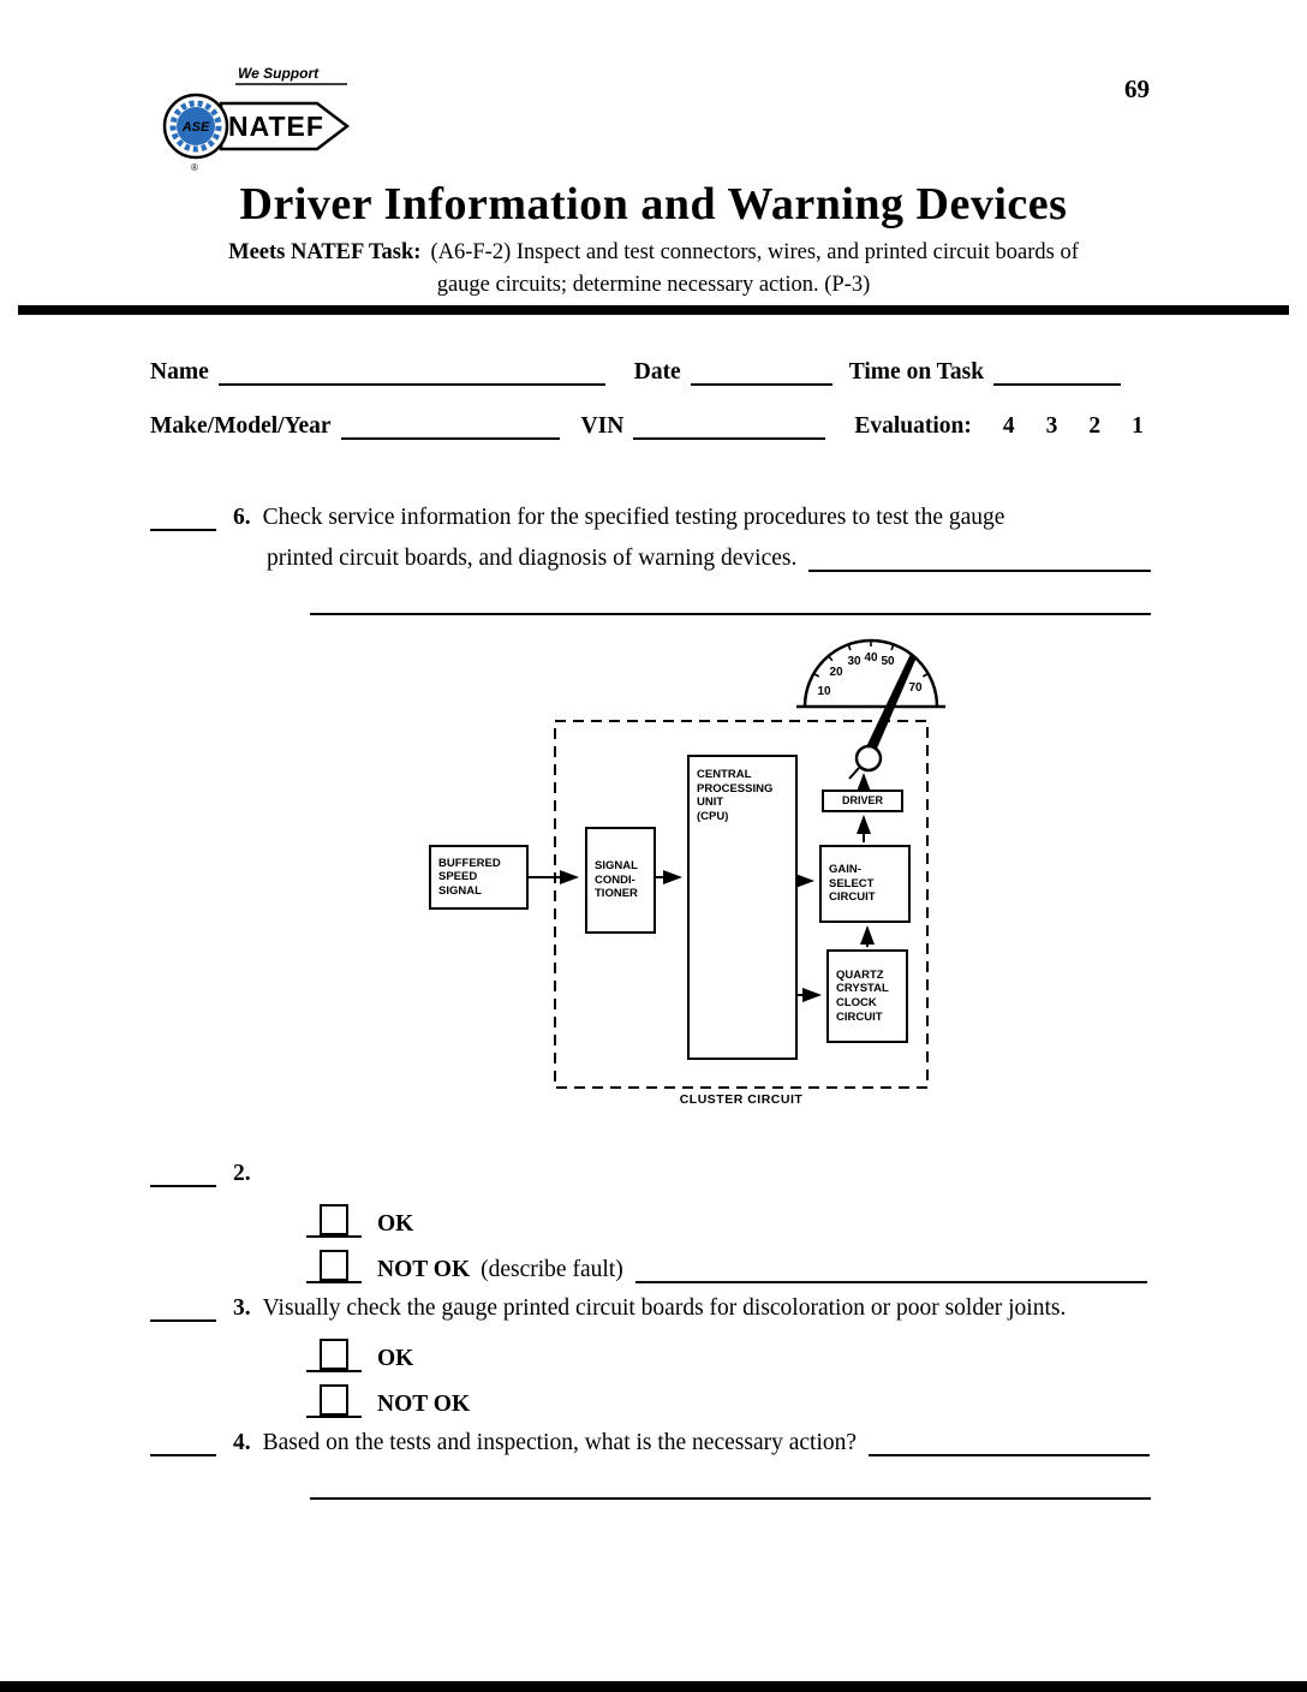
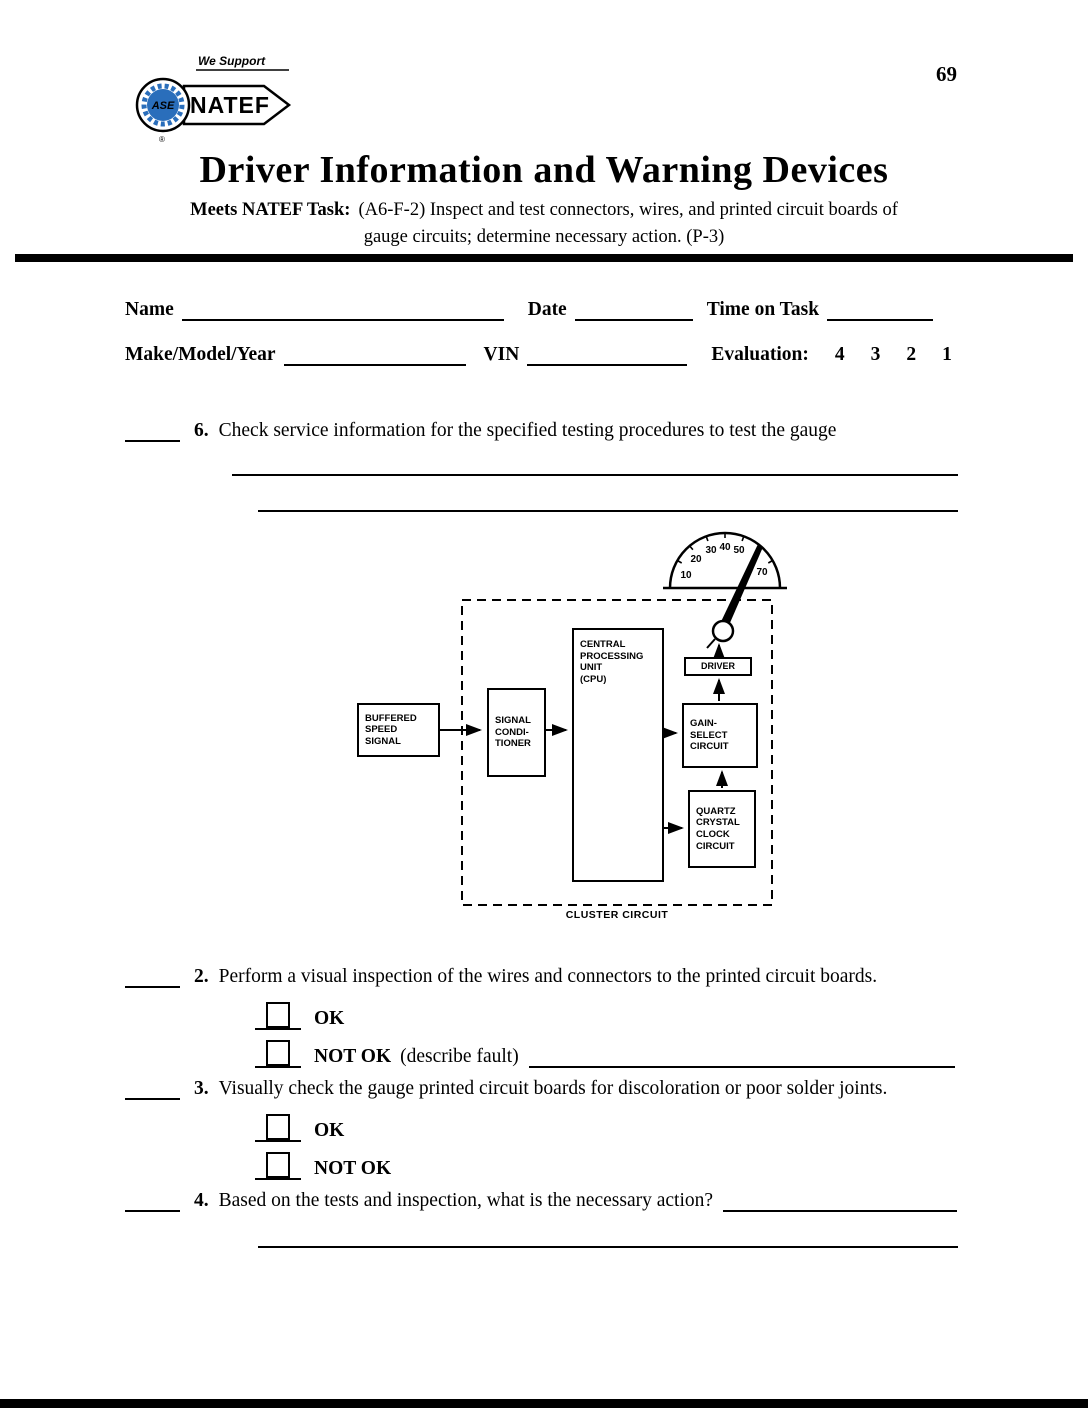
  69
  We Support
  ASE
  NATEF
  ®
  Driver Information and Warning Devices
  Meets NATEF Task: (A6-F-2) Inspect and test connectors, wires, and printed circuit boards of
  gauge circuits; determine necessary action. (P-3)
  Name
  Date
  Time on Task
  Make/Model/Year
  VIN
  Evaluation:
  4
  3
  2
  1
  6.
  Check service information for the specified testing procedures to test the gauge
- printed circuit boards, and diagnosis of warning devices.
  10
  20
  30
  40
  50
  70
  BUFFERED
  SPEED
  SIGNAL
  SIGNAL
  CONDI-
  TIONER
  CENTRAL
  PROCESSING
  UNIT
  (CPU)
  GAIN-
  SELECT
  CIRCUIT
  DRIVER
  QUARTZ
  CRYSTAL
  CLOCK
  CIRCUIT
  CLUSTER CIRCUIT
  2.
+ Perform a visual inspection of the wires and connectors to the printed circuit boards.
  OK
  NOT OK
  (describe fault)
  3.
  Visually check the gauge printed circuit boards for discoloration or poor solder joints.
  OK
  NOT OK
  4.
  Based on the tests and inspection, what is the necessary action?
